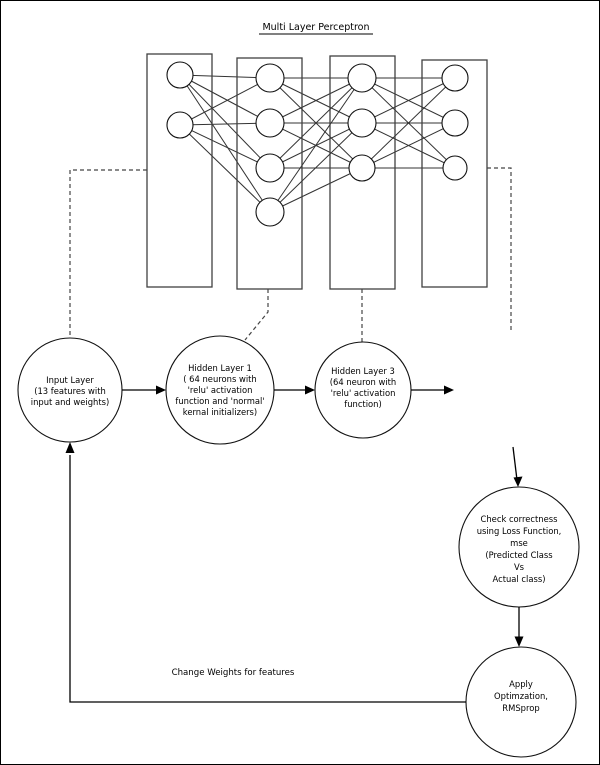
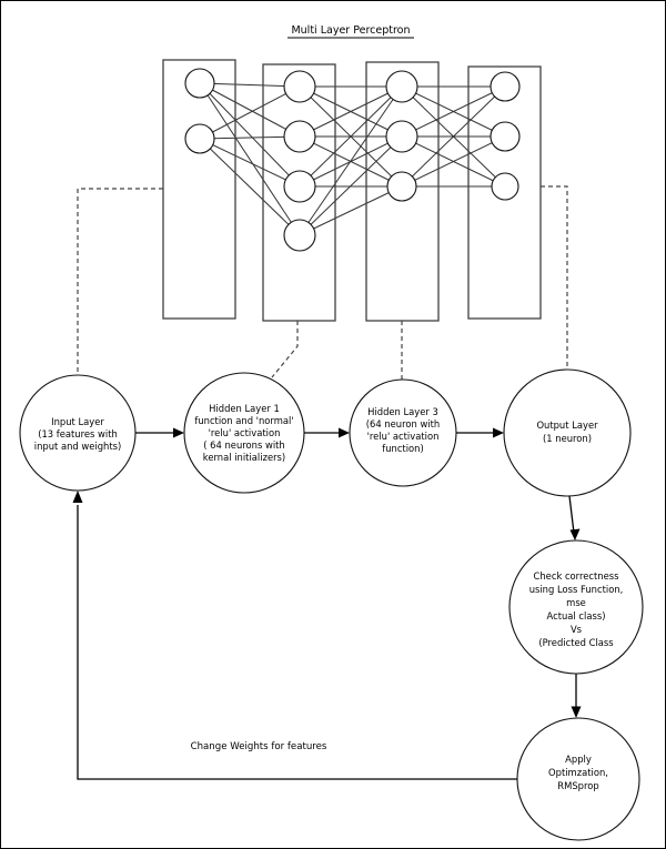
  Multi Layer Perceptron
  Input Layer
  (13 features with
  input and weights)
  Hidden Layer 1
- ( 64 neurons with
+ function and 'normal'
  'relu' activation
- function and 'normal'
+ ( 64 neurons with
  kernal initializers)
  Hidden Layer 3
  (64 neuron with
  'relu' activation
  function)
+ Output Layer
+ (1 neuron)
  Check correctness
  using Loss Function,
  mse
- (Predicted Class
+ Actual class)
  Vs
- Actual class)
+ (Predicted Class
  Apply
  Optimzation,
  RMSprop
  Change Weights for features
